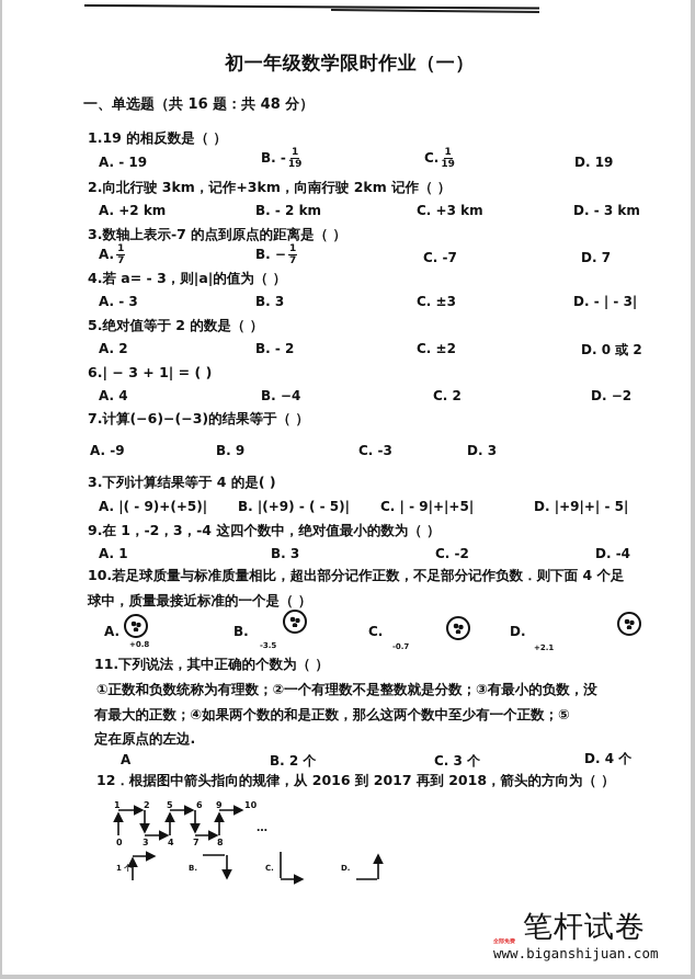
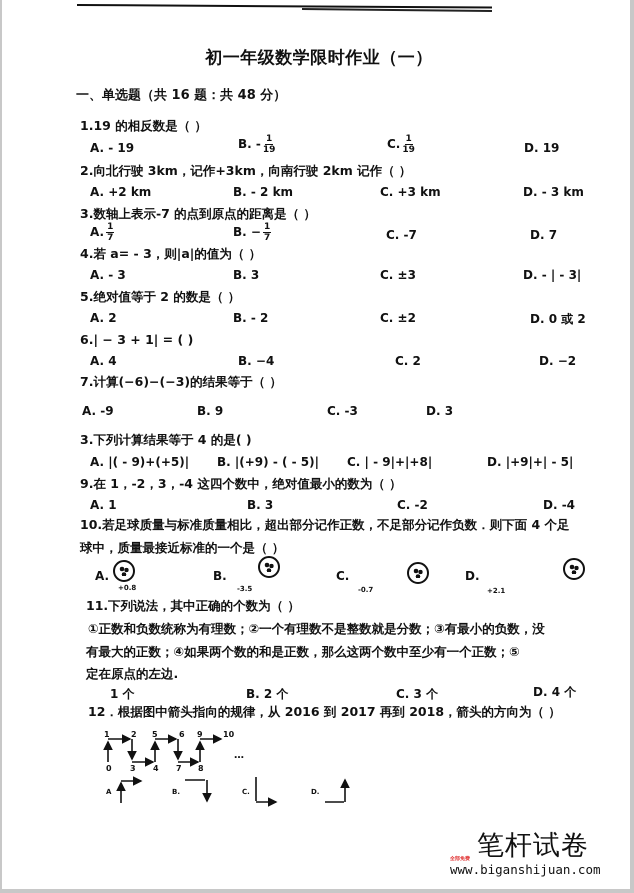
  初一年级数学限时作业（一）
  一、单选题（共 16 题：共 48 分）
  1.19 的相反数是（ ）
  A. - 19
  B. -
  1
  19
  C.
  1
  19
  D. 19
  2.向北行驶 3km，记作+3km，向南行驶 2km 记作（ ）
  A. +2 km
  B. - 2 km
  C. +3 km
  D. - 3 km
  3.数轴上表示-7 的点到原点的距离是（ ）
  A.
  1
  7
  B. −
  1
  7
  C. -7
  D. 7
  4.若 a= - 3，则|a|的值为（ ）
  A. - 3
  B. 3
  C. ±3
  D. - | - 3|
  5.绝对值等于 2 的数是（ ）
  A. 2
  B. - 2
  C. ±2
  D. 0 或 2
  6.| − 3 + 1| = ( )
  A. 4
  B. −4
  C. 2
  D. −2
  7.计算(−6)−(−3)的结果等于（ ）
  A. -9
  B. 9
  C. -3
  D. 3
  3.下列计算结果等于 4 的是( )
  A. |( - 9)+(+5)|
  B. |(+9) - ( - 5)|
- C. | - 9|+|+5|
+ C. | - 9|+|+8|
  D. |+9|+| - 5|
  9.在 1，-2，3，-4 这四个数中，绝对值最小的数为（ ）
  A. 1
  B. 3
  C. -2
  D. -4
  10.若足球质量与标准质量相比，超出部分记作正数，不足部分记作负数．则下面 4 个足
  球中，质量最接近标准的一个是（ ）
  A.
  +0.8
  B.
  -3.5
  C.
  -0.7
  D.
  +2.1
  11.下列说法，其中正确的个数为（ ）
  ①正数和负数统称为有理数；②一个有理数不是整数就是分数；③有最小的负数，没
  有最大的正数；④如果两个数的和是正数，那么这两个数中至少有一个正数；⑤
  定在原点的左边.
- A
+ 1 个
  B. 2 个
  C. 3 个
  D. 4 个
  12．根据图中箭头指向的规律，从 2016 到 2017 再到 2018，箭头的方向为（ ）
  1
  2
  5
  6
  9
  10
  0
  3
  4
  7
  8
  …
- 1 个
+ A
  B.
  C.
  D.
  笔杆试卷
  www.biganshijuan.com
